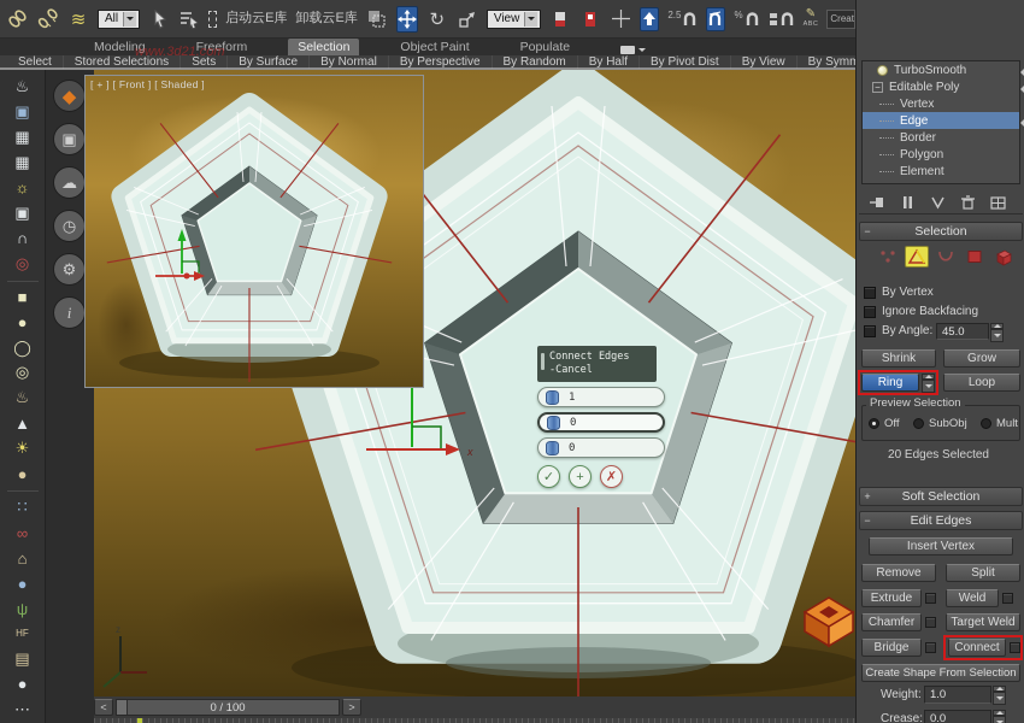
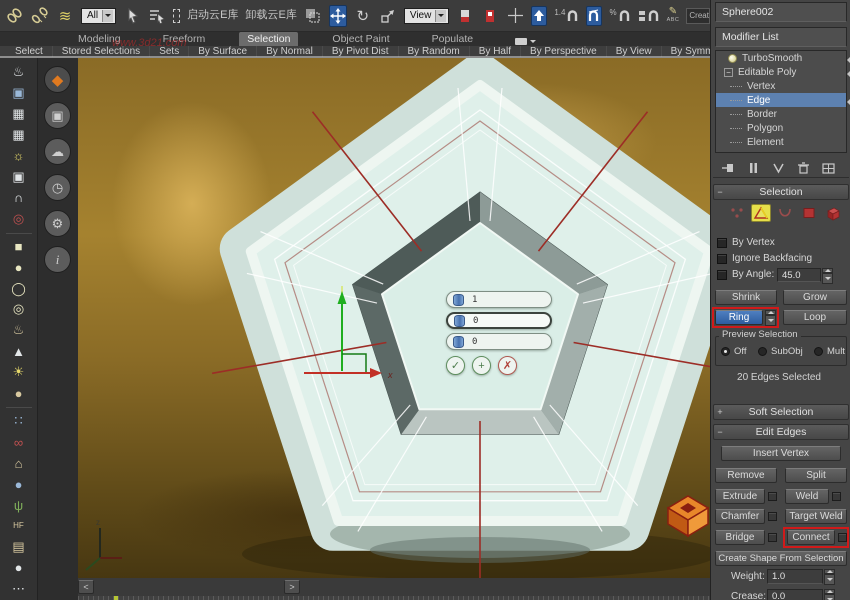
  ≋
  All
  启动云E库
  卸载云E库
  ↻
  View
- 2.5
+ 1.4
  %
  ✎
  Modeling
  Freeform
  Selection
  Object Paint
  Populate
  www.3d21.com
  Select
  Stored Selections
  Sets
  By Surface
  By Normal
- By Perspective
+ By Pivot Dist
  By Random
  By Half
- By Pivot Dist
+ By Perspective
  By View
  ♨
  ▣
  ▦
  ▦
  ☼
  ▣
  ∩
  ◎
  ■
  ●
  ◯
  ◎
  ♨
  ▲
  ☀
  ●
  ∷
  ∞
  ⌂
  ●
  ψ
  HF
  ▤
  ●
  ⋯
  ◆
  ▣
  ☁
  ◷
  ⚙
  i
  x
- Connect Edges
- -Cancel
  1
  0
  0
  ✓
  +
  ✗
- [ + ] [ Front ] [ Shaded ]
  <
- 0 / 100
  >
+ Sphere002
+ Modifier List
  TurboSmooth
  −
  Editable Poly
  Vertex
  Edge
  Border
  Polygon
  Element
  −
  Selection
  By Vertex
  Ignore Backfacing
  By Angle:
  45.0
  Shrink
  Grow
  Ring
  Loop
  Preview Selection
  Off
  SubObj
  Mult
  20 Edges Selected
  +
  Soft Selection
  −
  Edit Edges
  Insert Vertex
  Remove
  Split
  Extrude
  Weld
  Chamfer
  Target Weld
  Bridge
  Connect
  Create Shape From Selection
  Weight:
  1.0
  Crease:
  0.0
